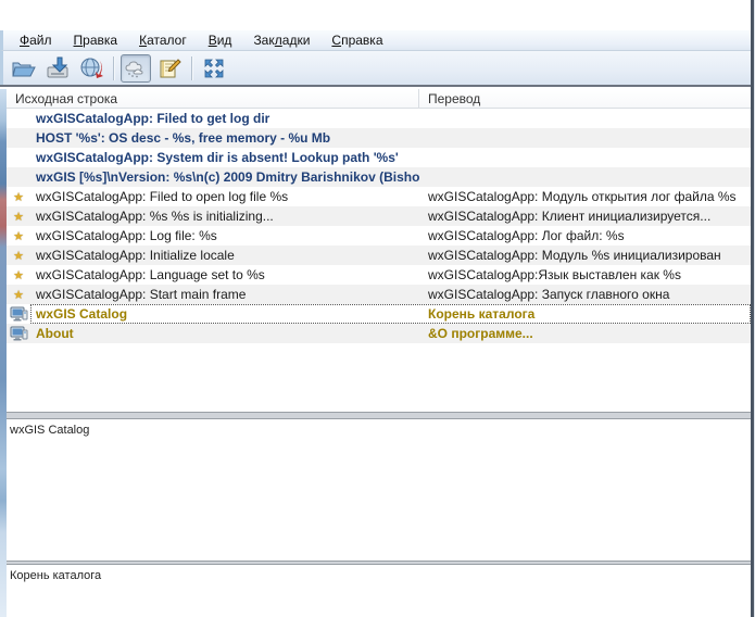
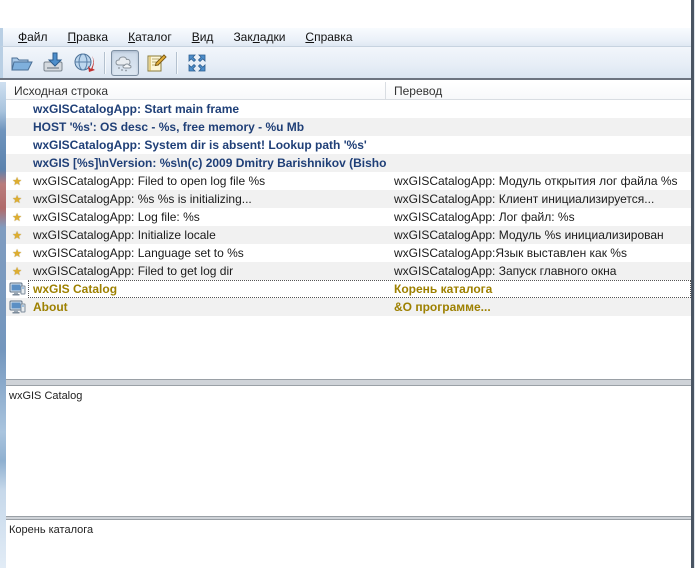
  Файл
  Правка
  Каталог
  Вид
  Закладки
  Справка
  Исходная строка
  Перевод
- wxGISCatalogApp: Filed to get log dir
+ wxGISCatalogApp: Start main frame
  HOST '%s': OS desc - %s, free memory - %u Mb
  wxGISCatalogApp: System dir is absent! Lookup path '%s'
  wxGIS [%s]\nVersion: %s\n(c) 2009 Dmitry Barishnikov (Bisho
  ★
  wxGISCatalogApp: Filed to open log file %s
  wxGISCatalogApp: Модуль открытия лог файла %s
  ★
  wxGISCatalogApp: %s %s is initializing...
  wxGISCatalogApp: Клиент инициализируется...
  ★
  wxGISCatalogApp: Log file: %s
  wxGISCatalogApp: Лог файл: %s
  ★
  wxGISCatalogApp: Initialize locale
  wxGISCatalogApp: Модуль %s инициализирован
  ★
  wxGISCatalogApp: Language set to %s
  wxGISCatalogApp:Язык выставлен как %s
  ★
- wxGISCatalogApp: Start main frame
+ wxGISCatalogApp: Filed to get log dir
  wxGISCatalogApp: Запуск главного окна
  wxGIS Catalog
  Корень каталога
  About
  &O программе...
  wxGIS Catalog
  Корень каталога
